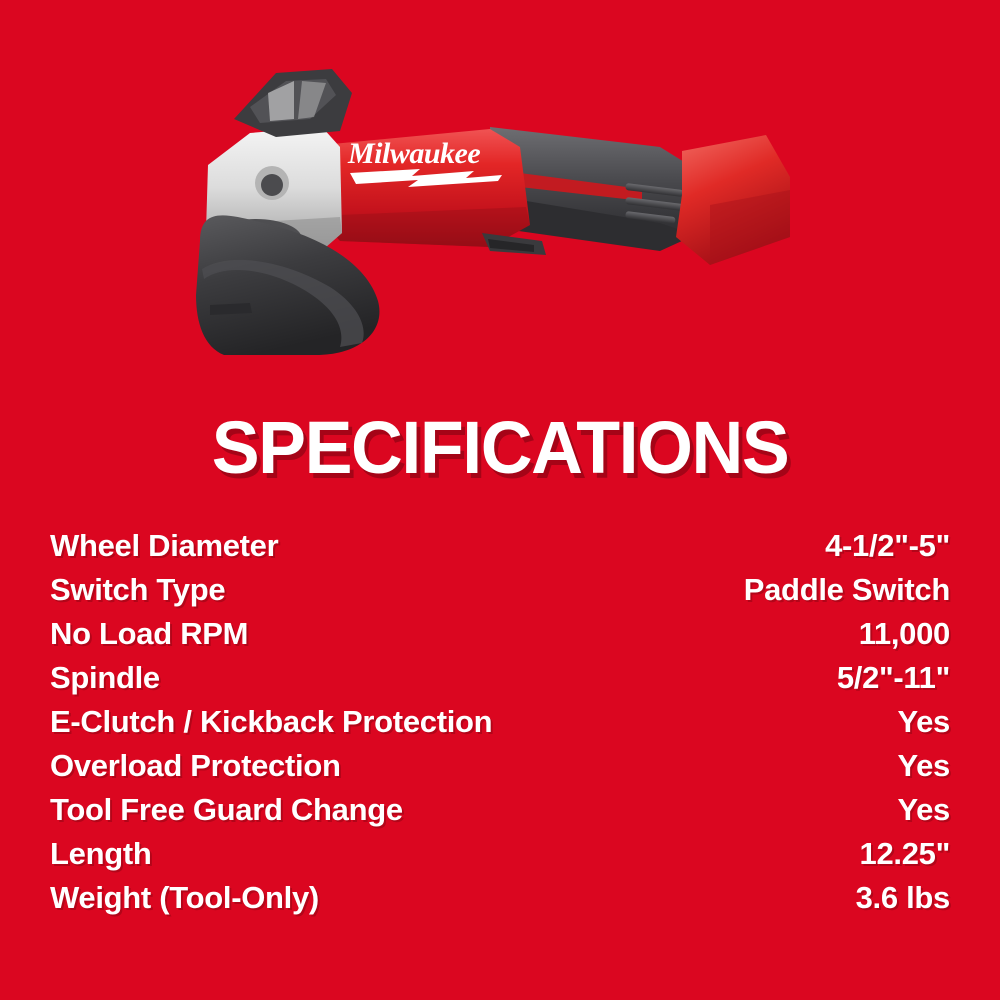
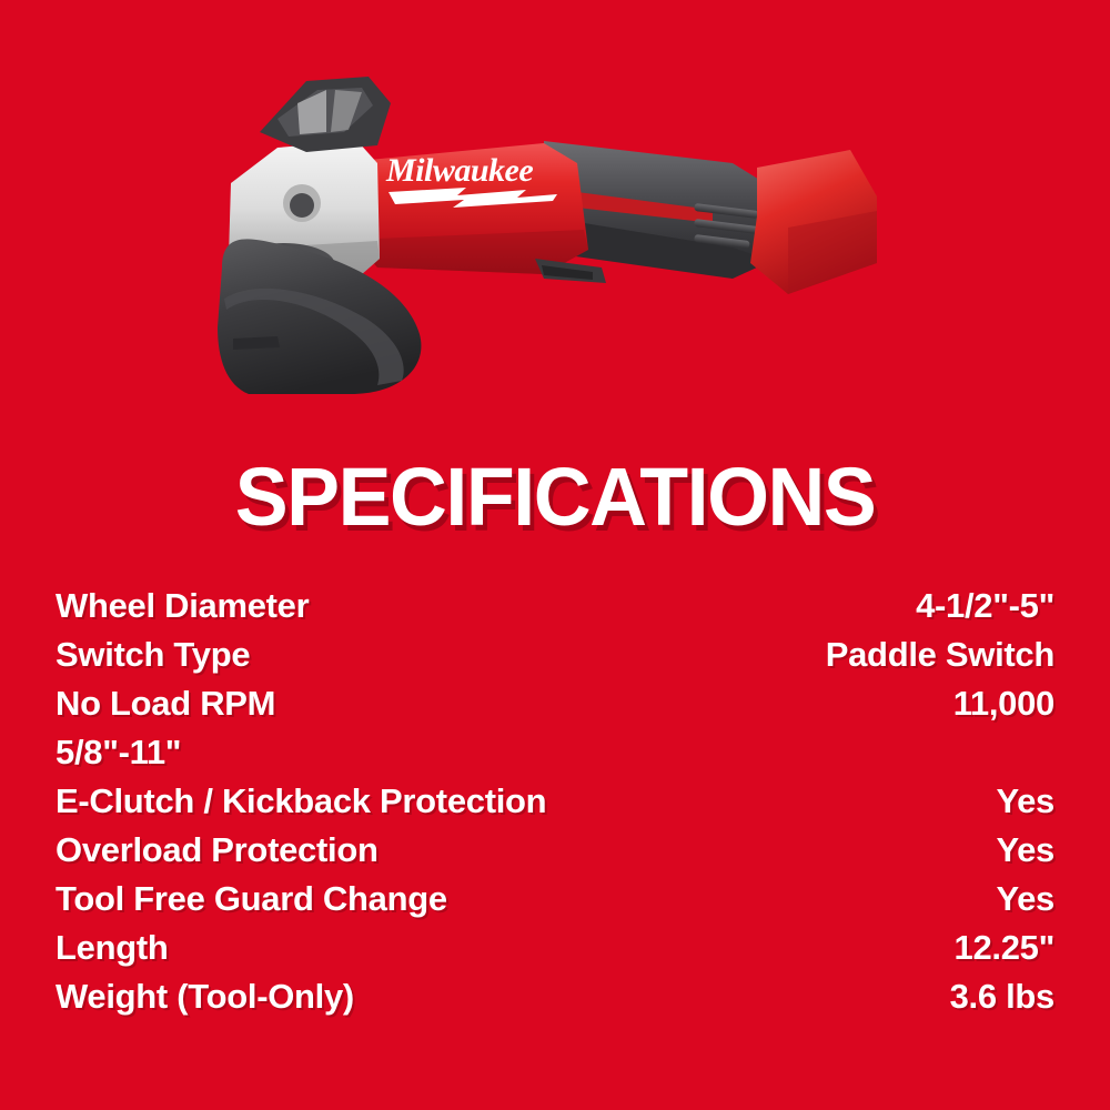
  Milwaukee
  SPECIFICATIONS
  Wheel Diameter
  4-1/2"-5"
  Switch Type
  Paddle Switch
  No Load RPM
  11,000
- Spindle
- 5/2"-11"
+ 5/8"-11"
  E-Clutch / Kickback Protection
  Yes
  Overload Protection
  Yes
  Tool Free Guard Change
  Yes
  Length
  12.25"
  Weight (Tool-Only)
  3.6 lbs
